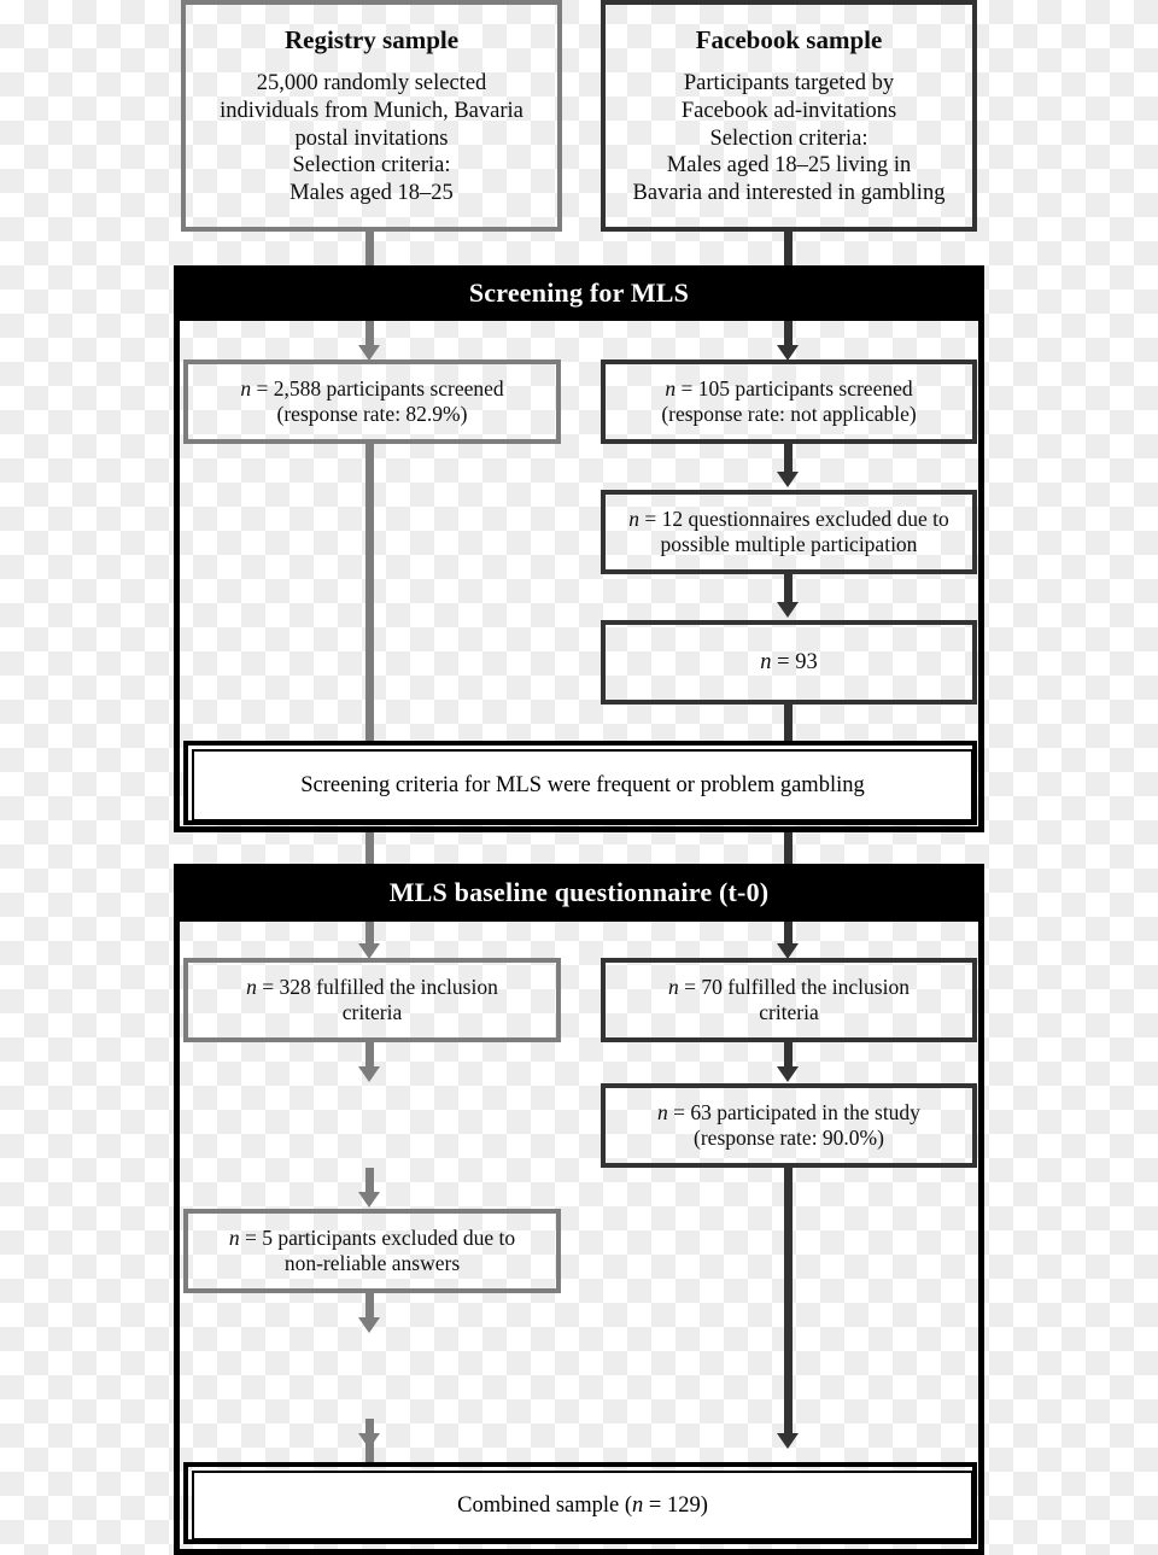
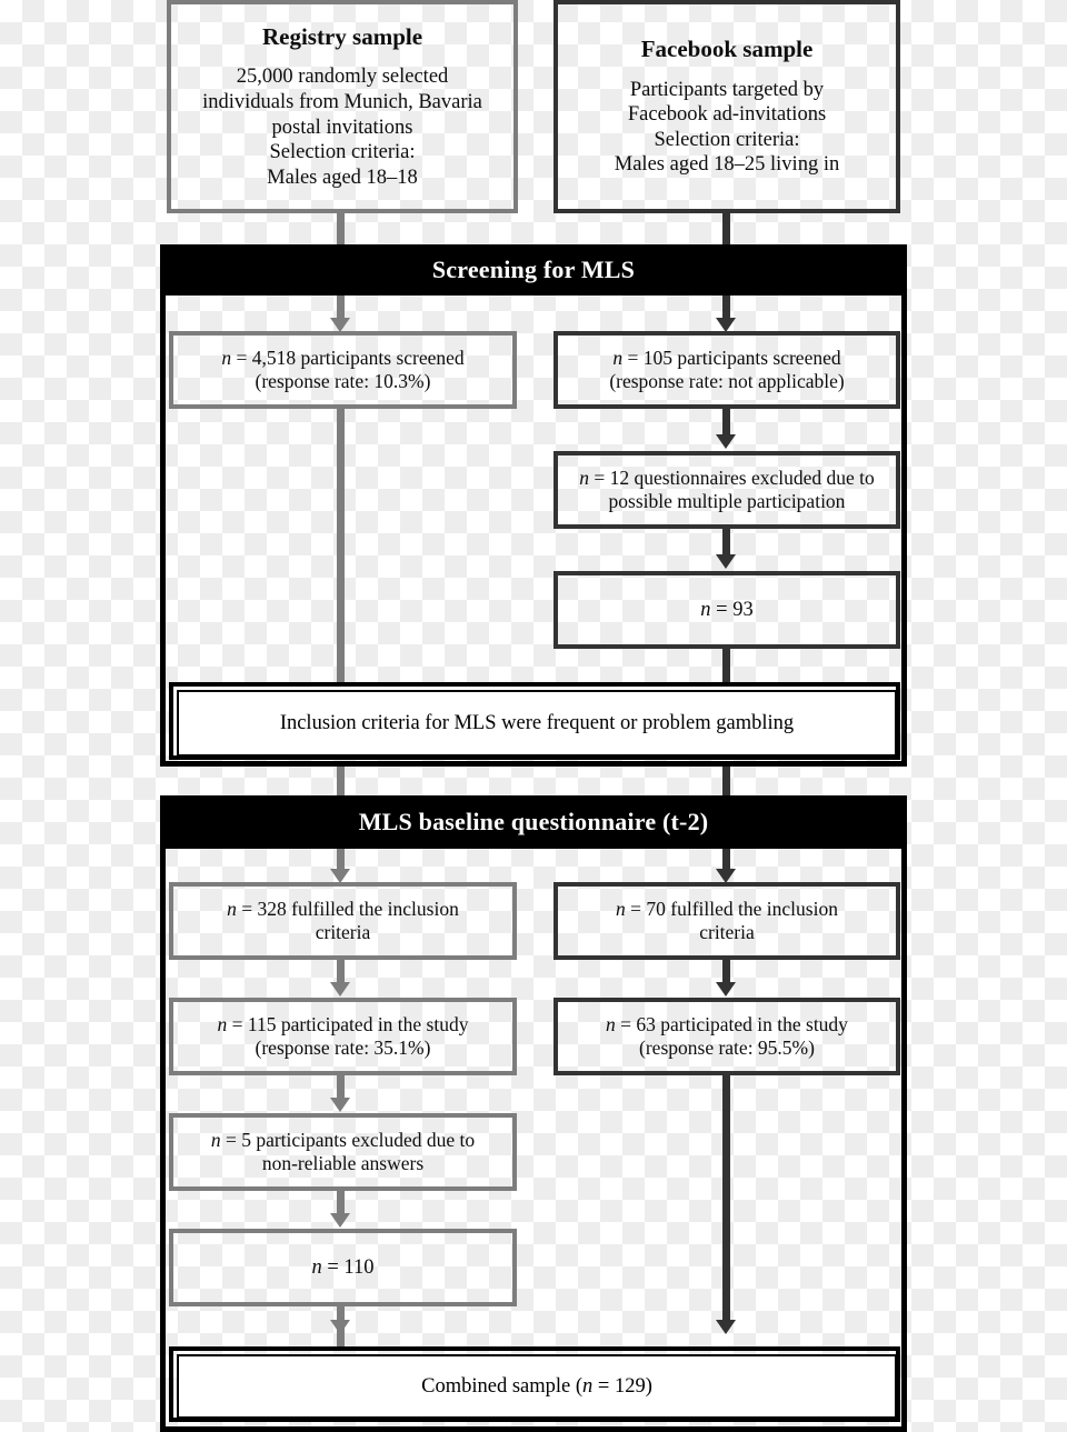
  Registry sample
  25,000 randomly selected
  individuals from Munich, Bavaria
  postal invitations
  Selection criteria:
- Males aged 18–25
+ Males aged 18–18
  Facebook sample
  Participants targeted by
  Facebook ad-invitations
  Selection criteria:
  Males aged 18–25 living in
- Bavaria and interested in gambling
  Screening for MLS
- n = 2,588 participants screened
+ n = 4,518 participants screened
- (response rate: 82.9%)
+ (response rate: 10.3%)
  n = 105 participants screened
  (response rate: not applicable)
  n = 12 questionnaires excluded due to
  possible multiple participation
  n = 93
- Screening criteria for MLS were frequent or problem gambling
+ Inclusion criteria for MLS were frequent or problem gambling
- MLS baseline questionnaire (t-0)
+ MLS baseline questionnaire (t-2)
  n = 328 fulfilled the inclusion
  criteria
  n = 70 fulfilled the inclusion
  criteria
+ n = 115 participated in the study
+ (response rate: 35.1%)
  n = 63 participated in the study
- (response rate: 90.0%)
+ (response rate: 95.5%)
  n = 5 participants excluded due to
  non-reliable answers
+ n = 110
  Combined sample (n = 129)
